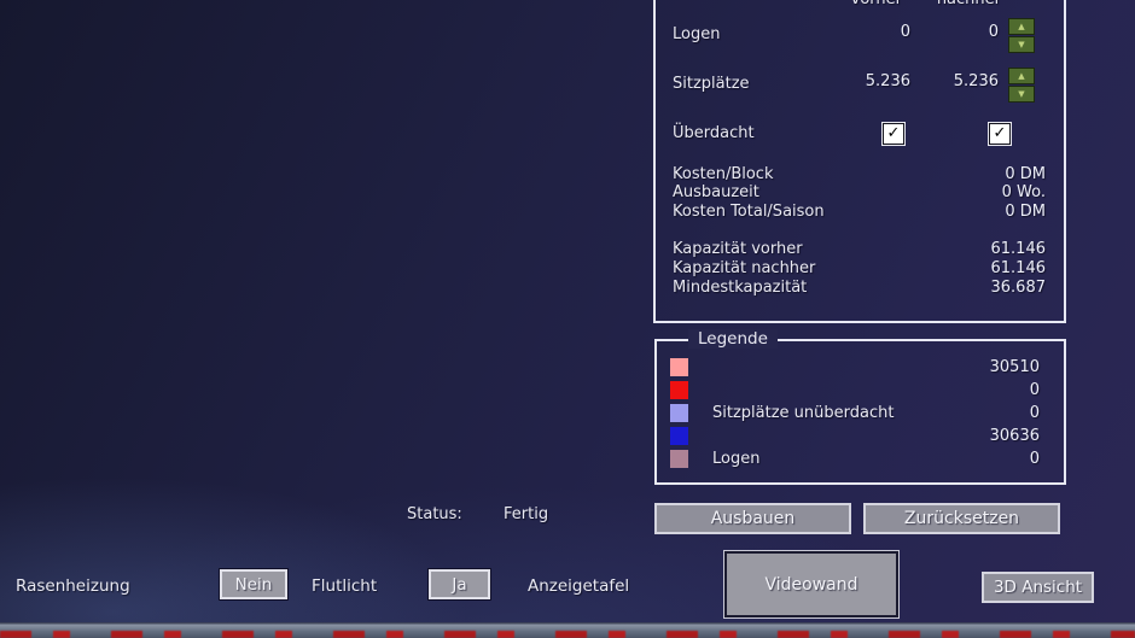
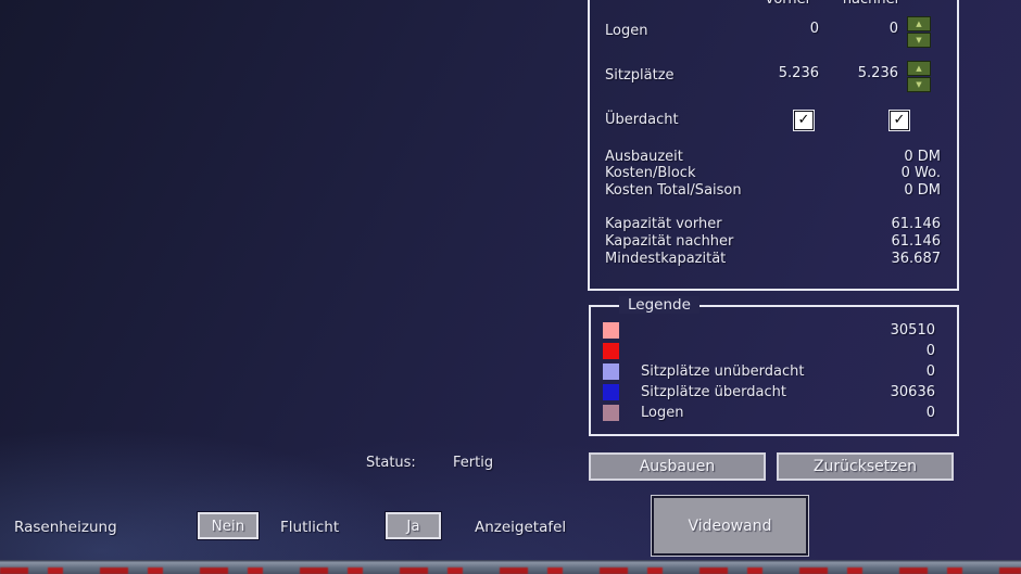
  Logen
  0
  0
  ▲
  ▼
  Sitzplätze
  5.236
  5.236
  ▲
  ▼
  Überdacht
  ✓
  ✓
- Kosten/Block
+ Ausbauzeit
  0 DM
- Ausbauzeit
+ Kosten/Block
  0 Wo.
  Kosten Total/Saison
  0 DM
  Kapazität vorher
  61.146
  Kapazität nachher
  61.146
  Mindestkapazität
  36.687
  Legende
  30510
  0
  Sitzplätze unüberdacht
  0
+ Sitzplätze überdacht
  30636
  Logen
  0
  Status:
  Fertig
  Ausbauen
  Zurücksetzen
  Videowand
- 3D Ansicht
  Rasenheizung
  Nein
  Flutlicht
  Ja
  Anzeigetafel
